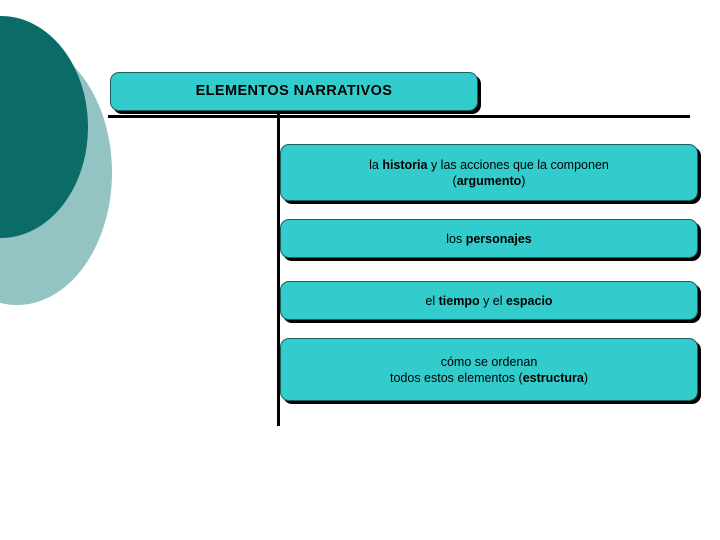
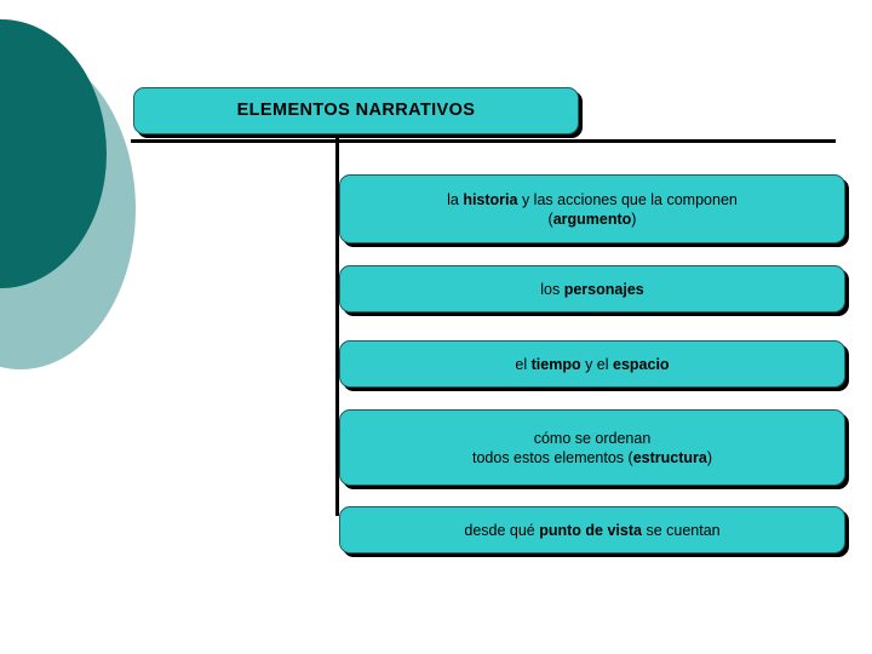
  ELEMENTOS NARRATIVOS
  la historia y las acciones que la componen
  (argumento)
  los personajes
  el tiempo y el espacio
  cómo se ordenan
  todos estos elementos (estructura)
+ desde qué punto de vista se cuentan
